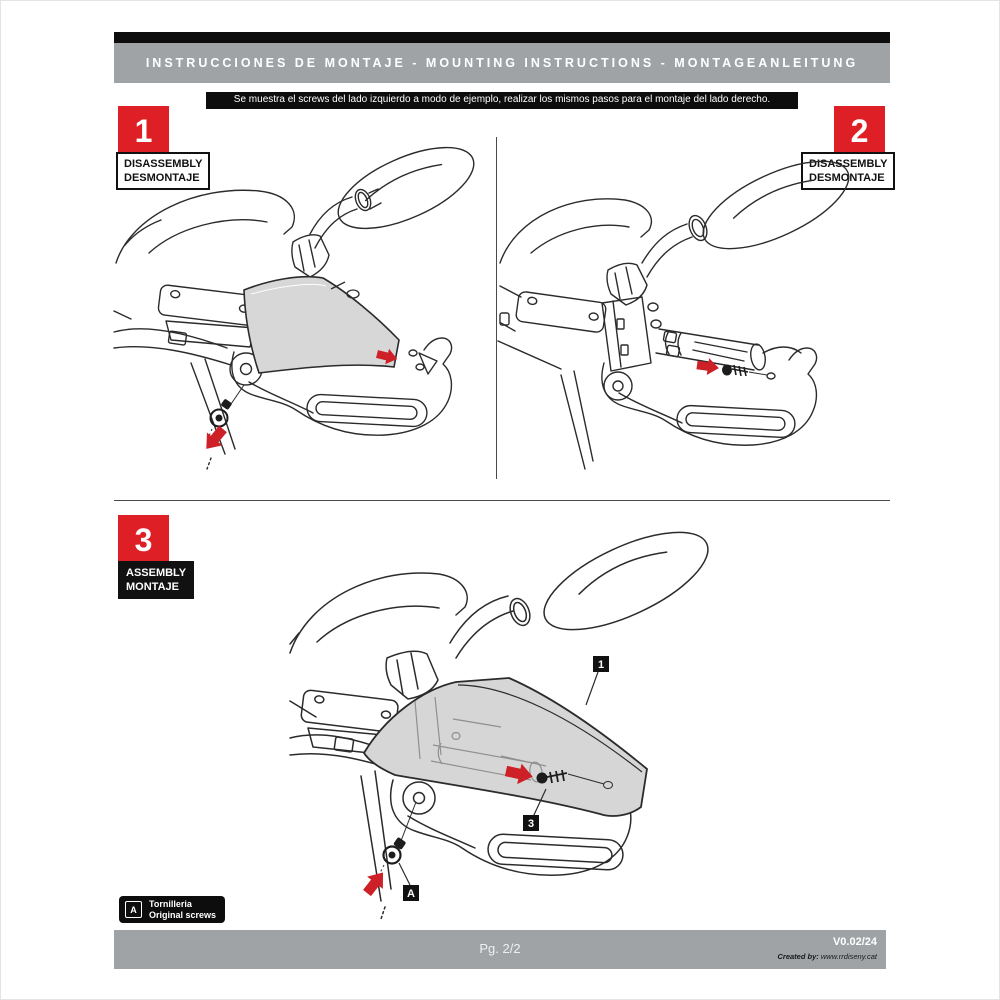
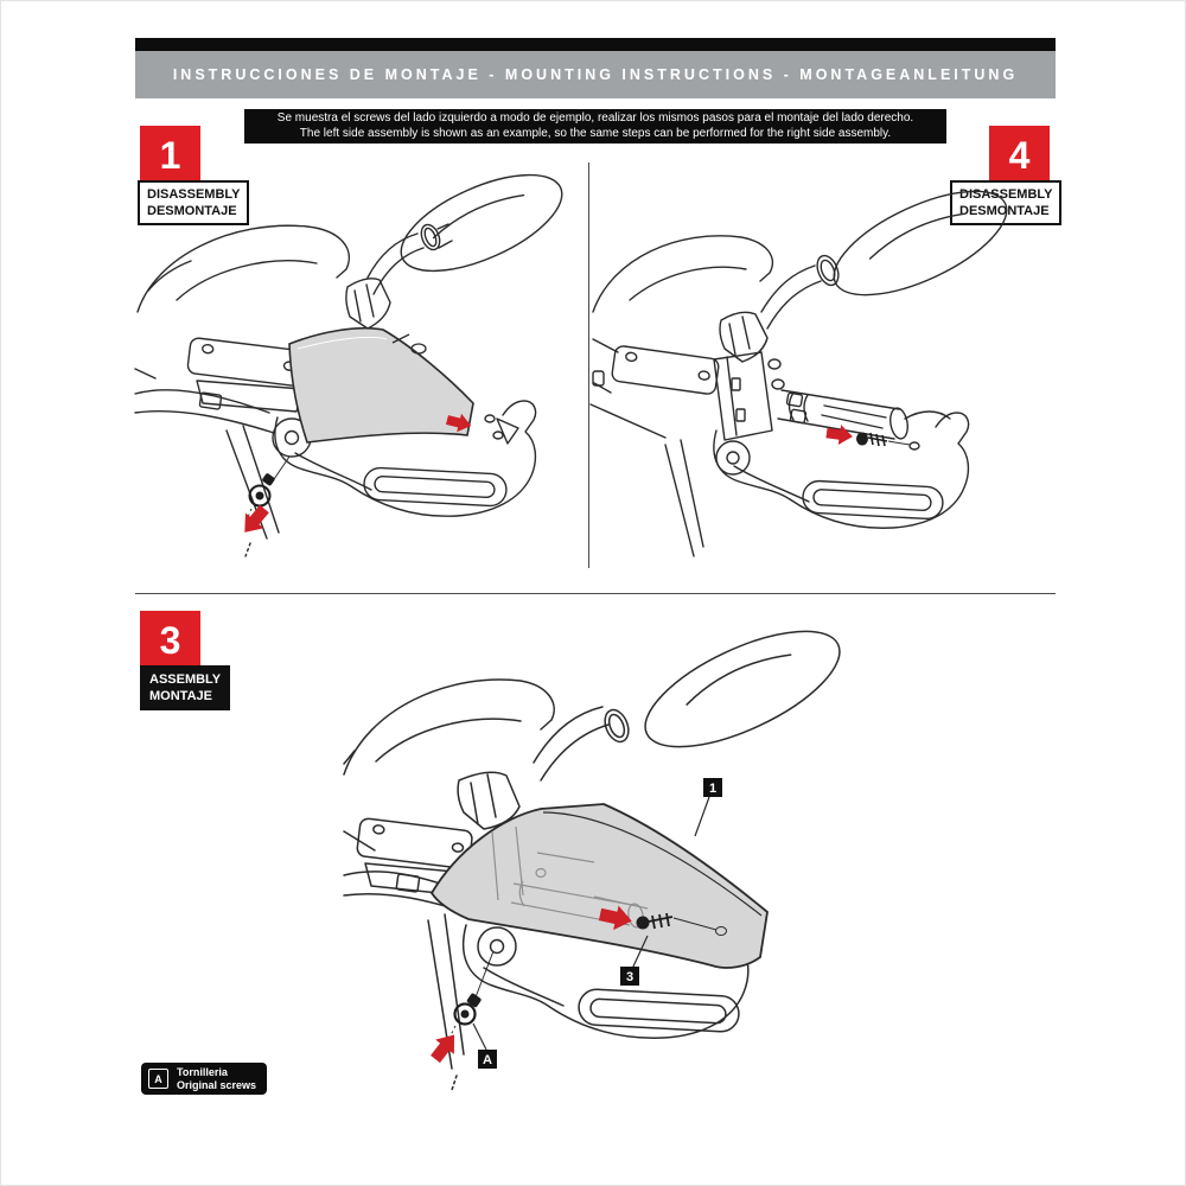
  INSTRUCCIONES DE MONTAJE - MOUNTING INSTRUCTIONS - MONTAGEANLEITUNG
  Se muestra el screws del lado izquierdo a modo de ejemplo, realizar los mismos pasos para el montaje del lado derecho.
+ The left side assembly is shown as an example, so the same steps can be performed for the right side assembly.
  1
  DISASSEMBLY
  DESMONTAJE
- 2
+ 4
  DISASEMBLY
  DESMONTAJE
  3
  ASSEMBLY
  MONTAJE
  1
  3
  A
  A
  Tornilleria
  Original screws
- Pg. 2/2
- V0.02/24
- Created by: www.rrdiseny.cat
